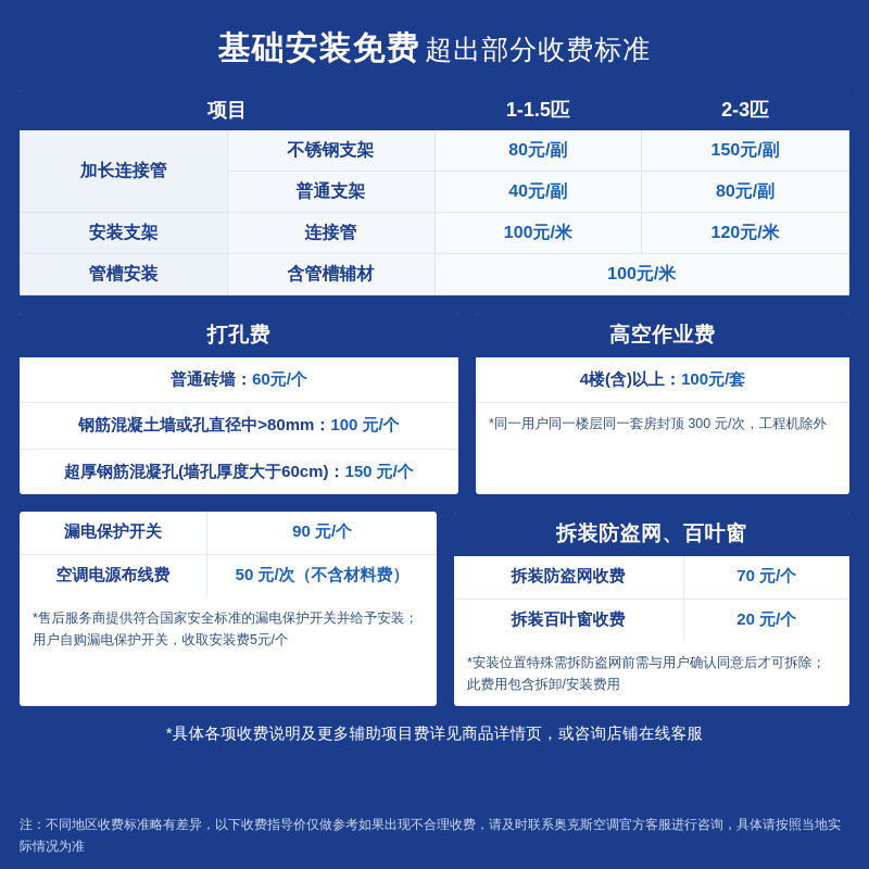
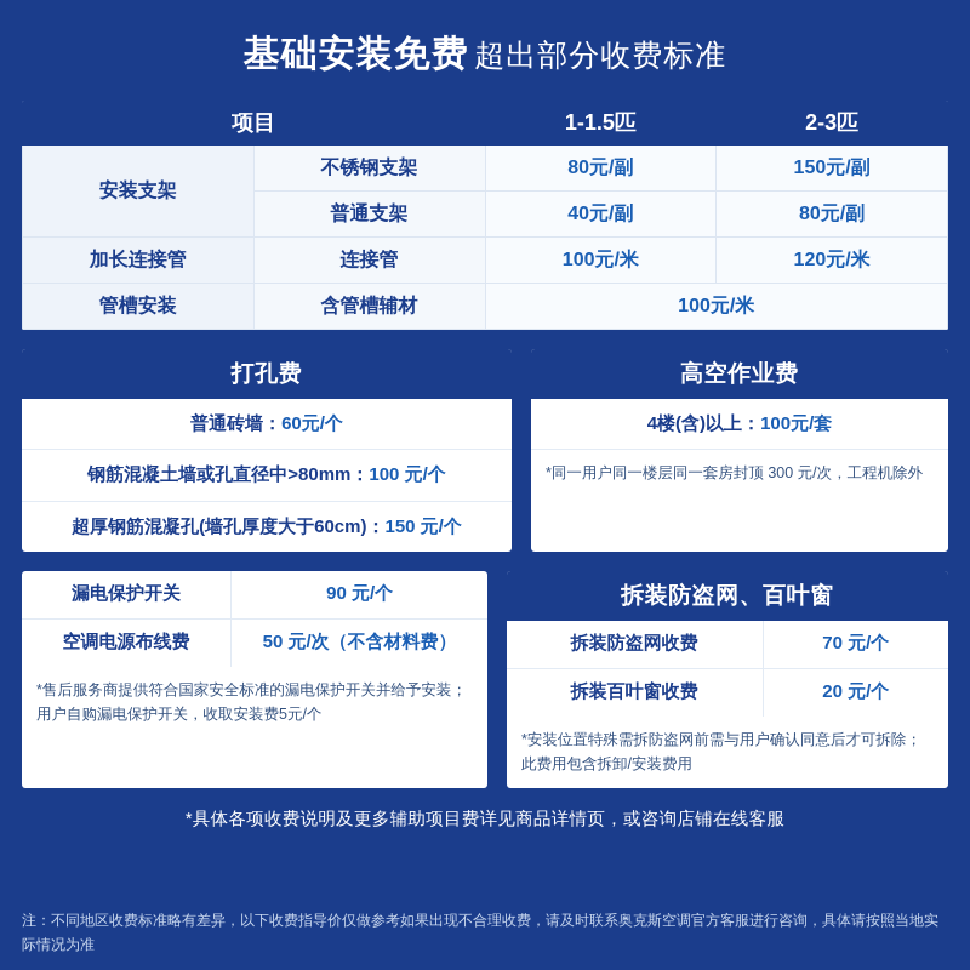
  基础安装免费 超出部分收费标准
  项目	1-1.5匹	2-3匹
- 加长连接管	不锈钢支架	80元/副	150元/副
+ 安装支架	不锈钢支架	80元/副	150元/副
  普通支架	40元/副	80元/副
- 安装支架	连接管	100元/米	120元/米
+ 加长连接管	连接管	100元/米	120元/米
  管槽安装	含管槽辅材	100元/米
  打孔费
  普通砖墙：60元/个
  钢筋混凝土墙或孔直径中>80mm：100 元/个
  超厚钢筋混凝孔(墙孔厚度大于60cm)：150 元/个
  高空作业费
  4楼(含)以上：100元/套
  *同一用户同一楼层同一套房封顶 300 元/次，工程机除外
  漏电保护开关	90 元/个
  空调电源布线费	50 元/次（不含材料费）
  *售后服务商提供符合国家安全标准的漏电保护开关并给予安装；用户自购漏电保护开关，收取安装费5元/个
  拆装防盗网、百叶窗
  拆装防盗网收费	70 元/个
  拆装百叶窗收费	20 元/个
  *安装位置特殊需拆防盗网前需与用户确认同意后才可拆除；此费用包含拆卸/安装费用
  *具体各项收费说明及更多辅助项目费详见商品详情页，或咨询店铺在线客服
  注：不同地区收费标准略有差异，以下收费指导价仅做参考如果出现不合理收费，请及时联系奥克斯空调官方客服进行咨询，具体请按照当地实际情况为准
